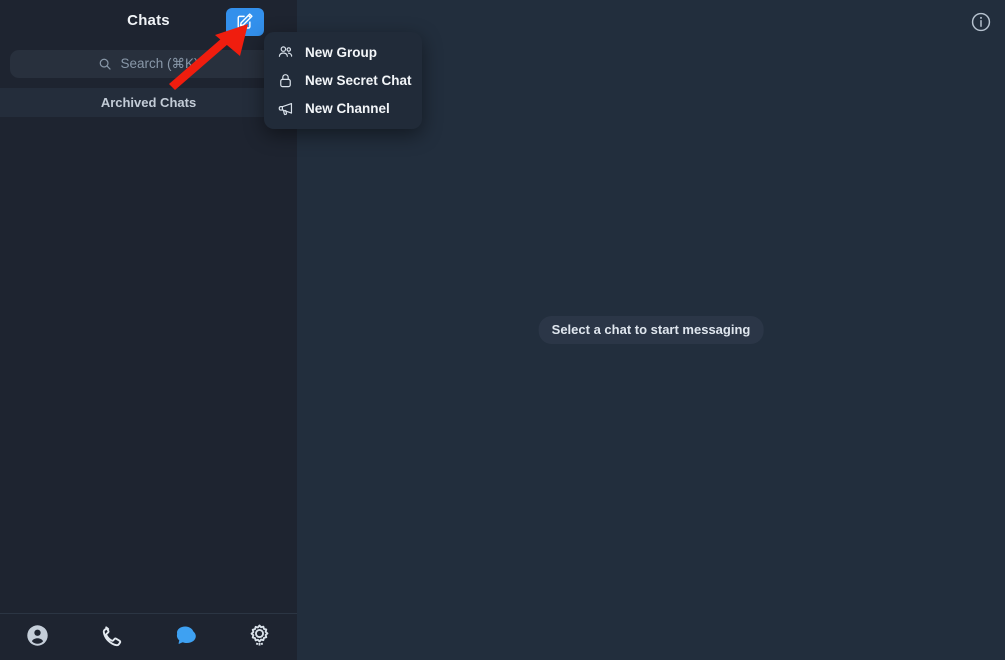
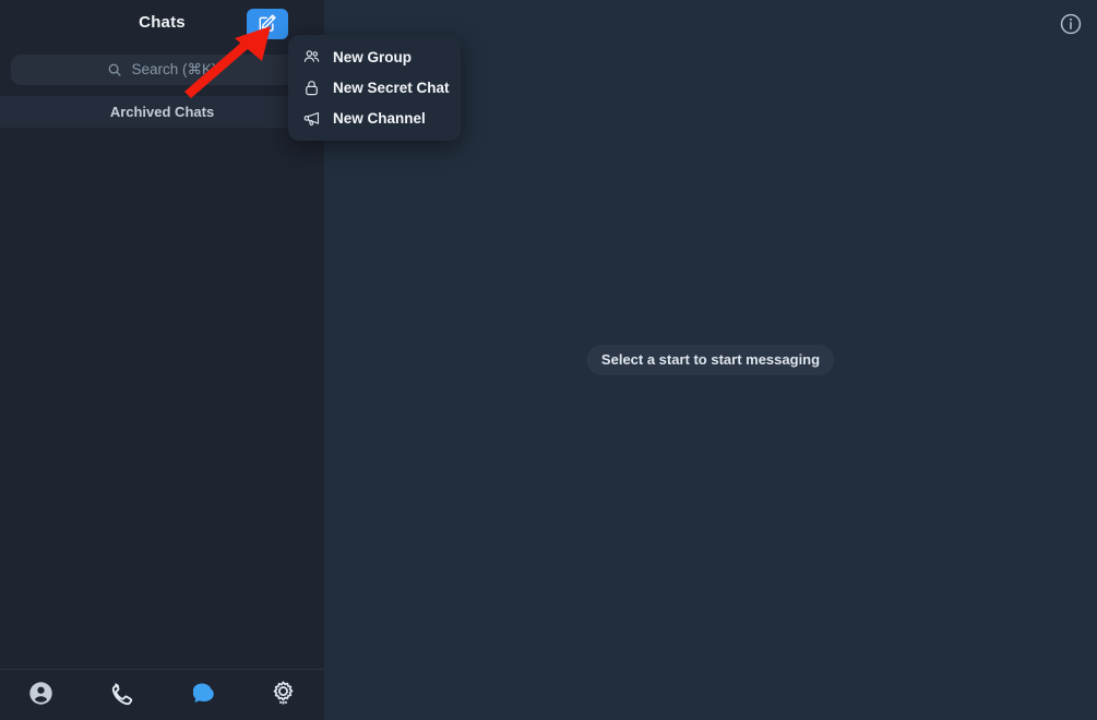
  Chats
  Search (⌘K
  Archived Chats
- Select a chat to start messaging
+ Select a start to start messaging
  New Group
  New Secret Chat
  New Channel
